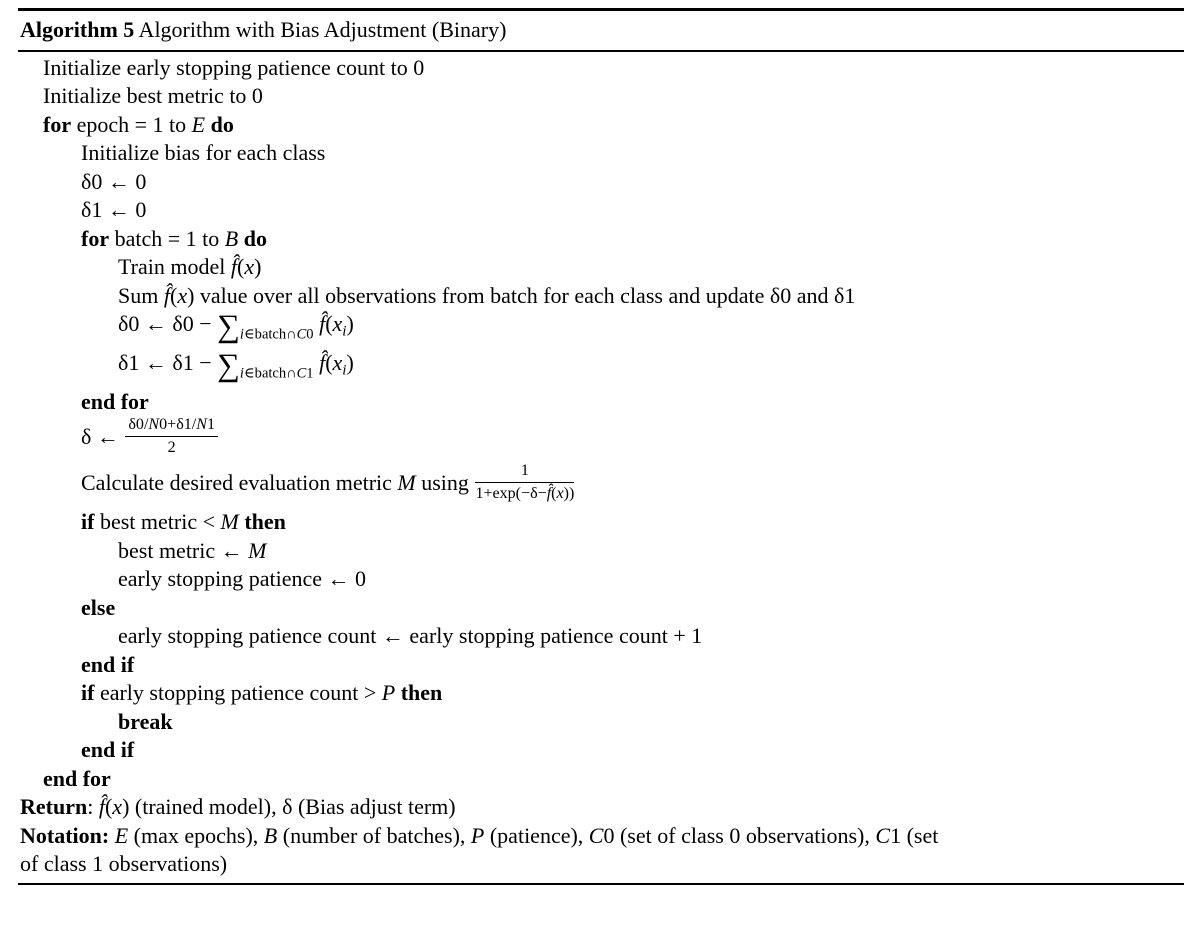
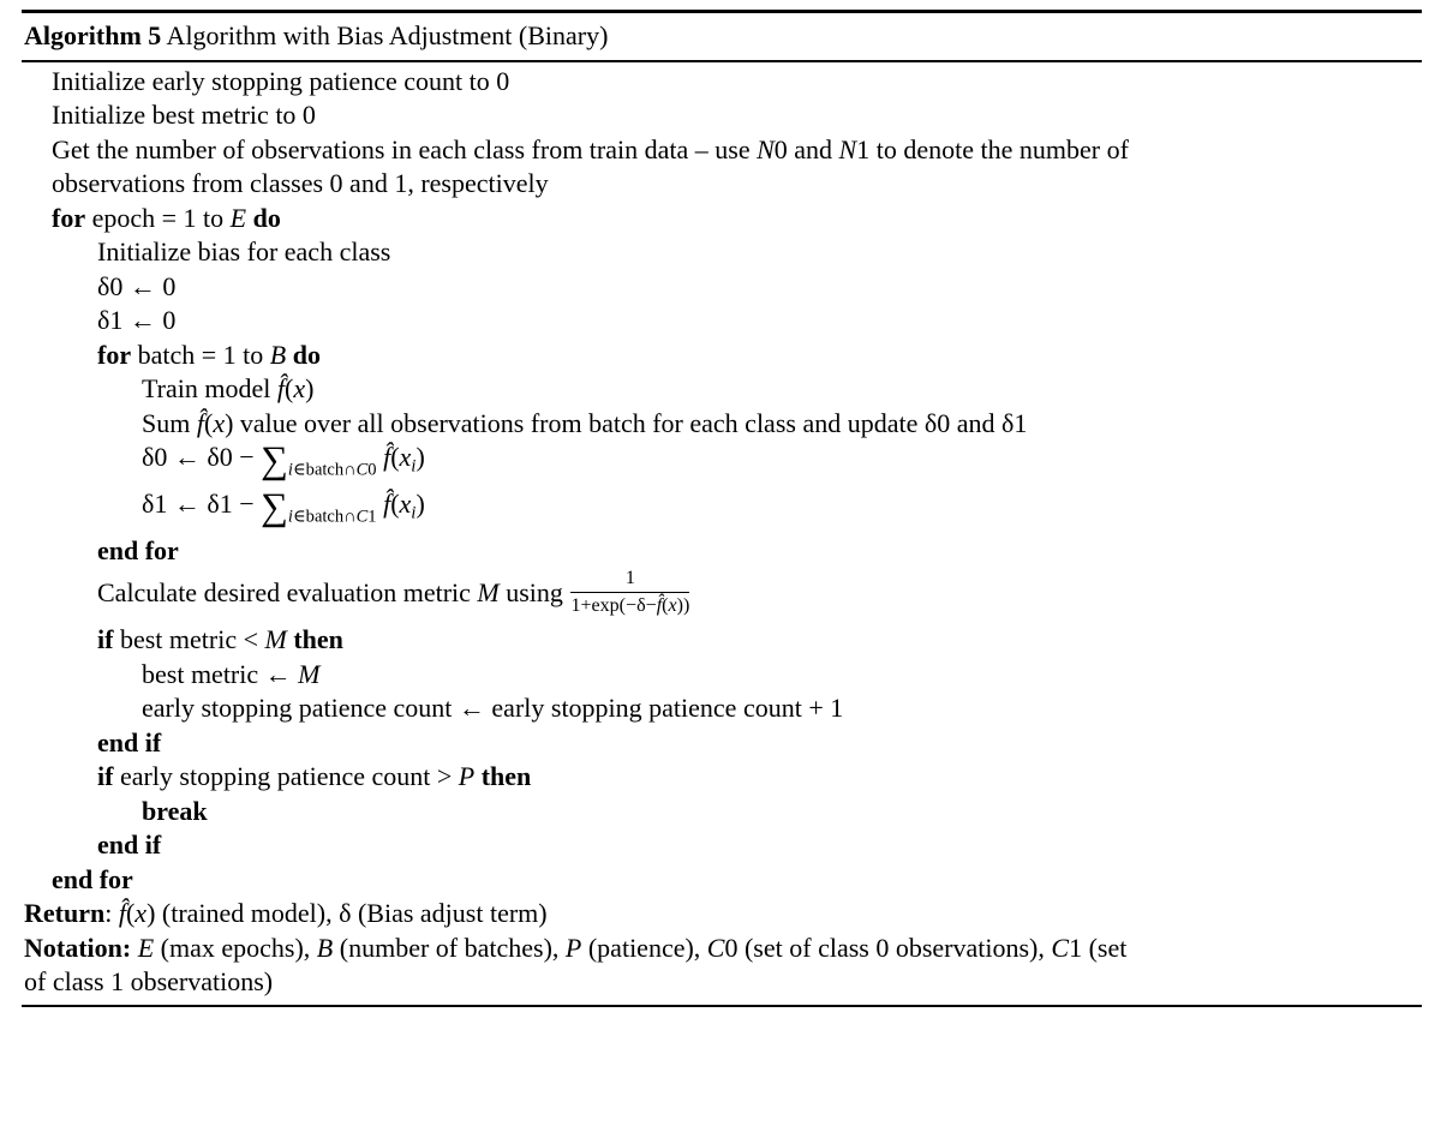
  Algorithm 5 Algorithm with Bias Adjustment (Binary)
  Initialize early stopping patience count to 0
  Initialize best metric to 0
+ Get the number of observations in each class from train data – use N0 and N1 to denote the number of
+ observations from classes 0 and 1, respectively
  for epoch = 1 to E do
  Initialize bias for each class
  δ0 ← 0
  δ1 ← 0
  for batch = 1 to B do
  Train model f̂(x)
  Sum f̂(x) value over all observations from batch for each class and update δ0 and δ1
  δ0 ← δ0 − ∑i∈batch∩C0 f̂(xi)
  δ1 ← δ1 − ∑i∈batch∩C1 f̂(xi)
  end for
- δ ←
- δ0/N0+δ1/N1
- 2
  Calculate desired evaluation metric M using
  1
  1+exp(−δ−f̂(x))
  if best metric < M then
  best metric ← M
- early stopping patience ← 0
- else
  early stopping patience count ← early stopping patience count + 1
  end if
  if early stopping patience count > P then
  break
  end if
  end for
  Return: f̂(x) (trained model), δ (Bias adjust term)
  Notation: E (max epochs), B (number of batches), P (patience), C0 (set of class 0 observations), C1 (set
  of class 1 observations)
